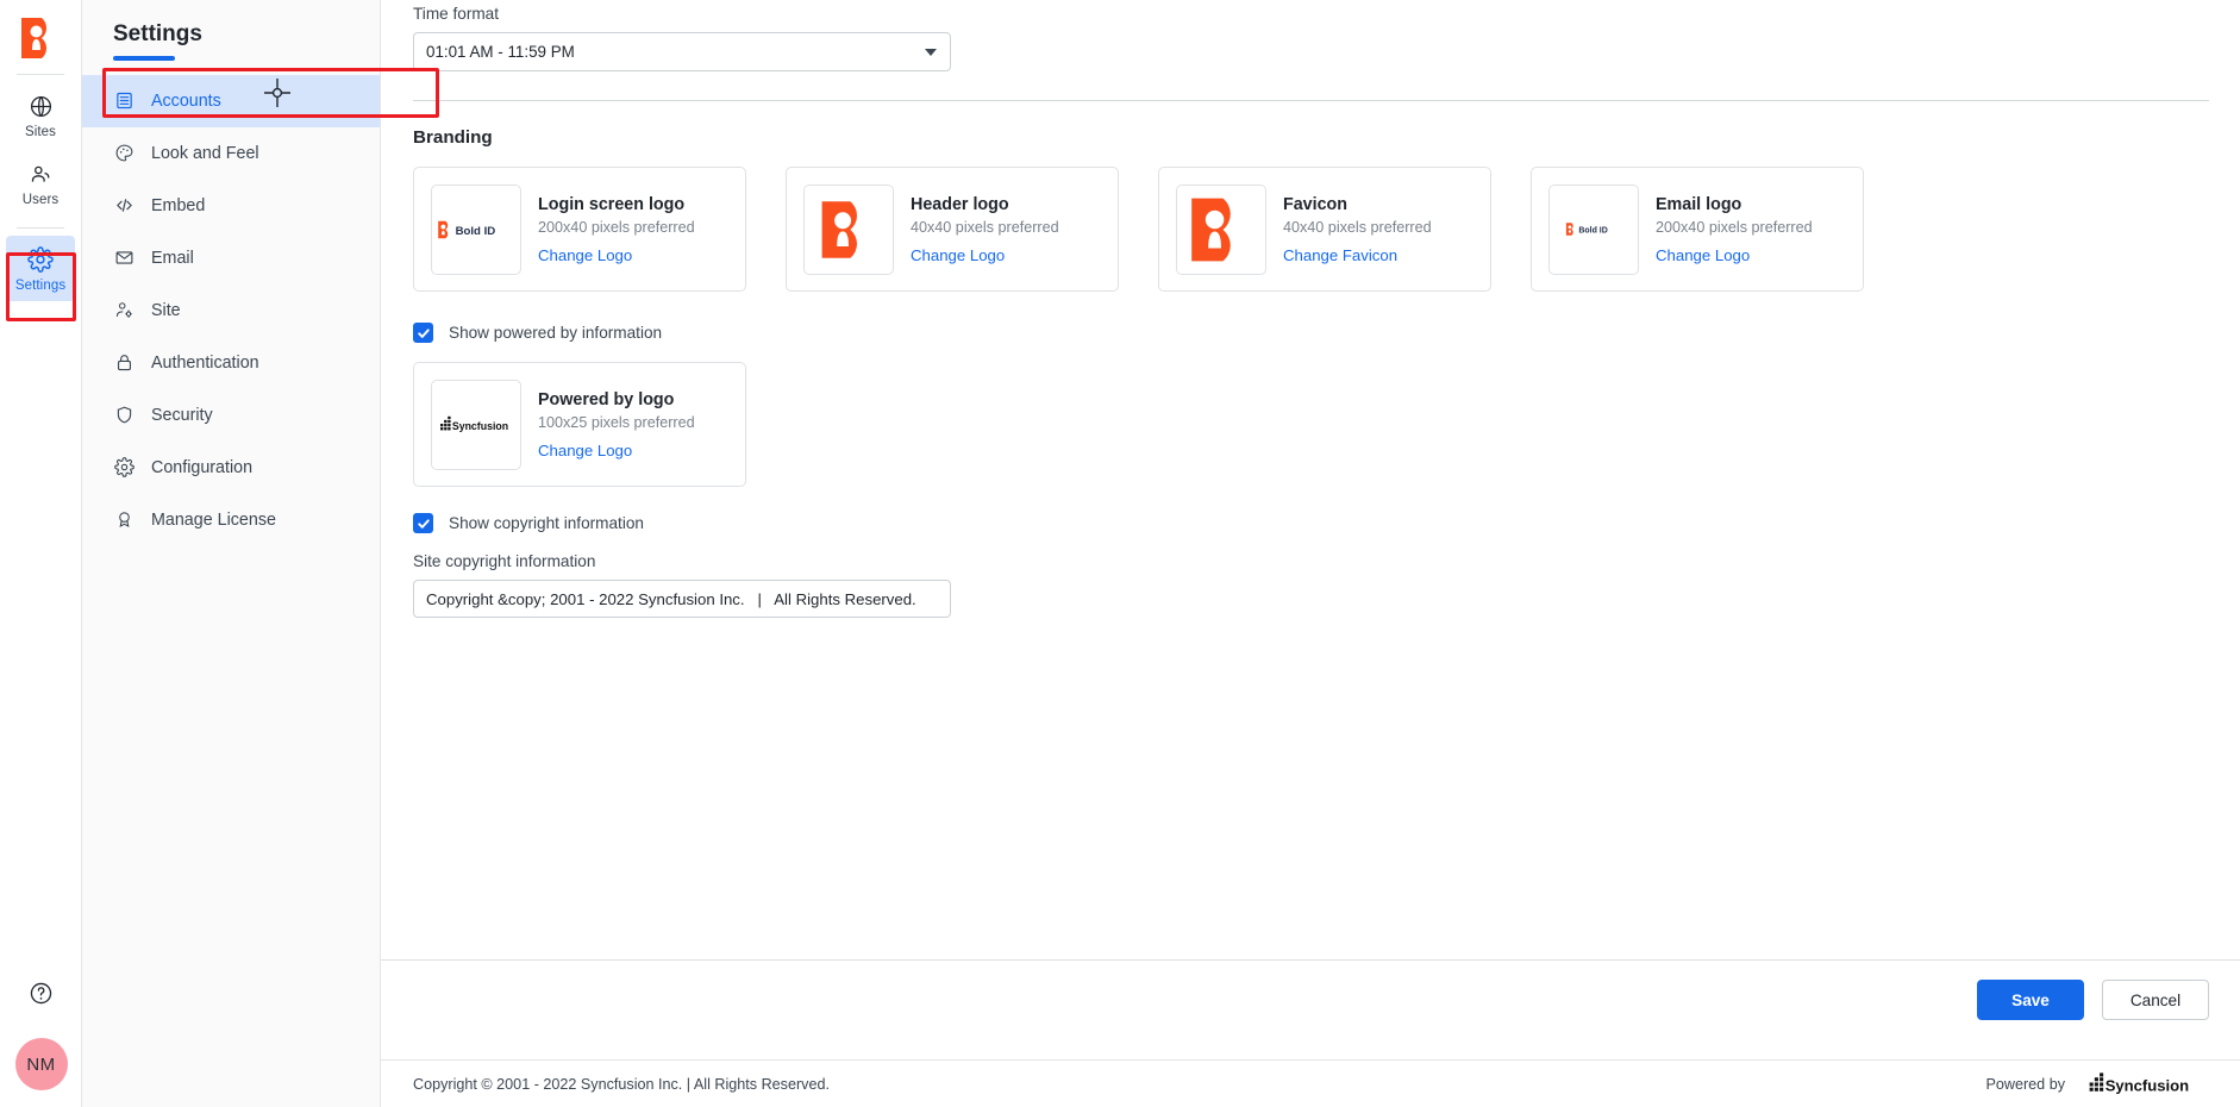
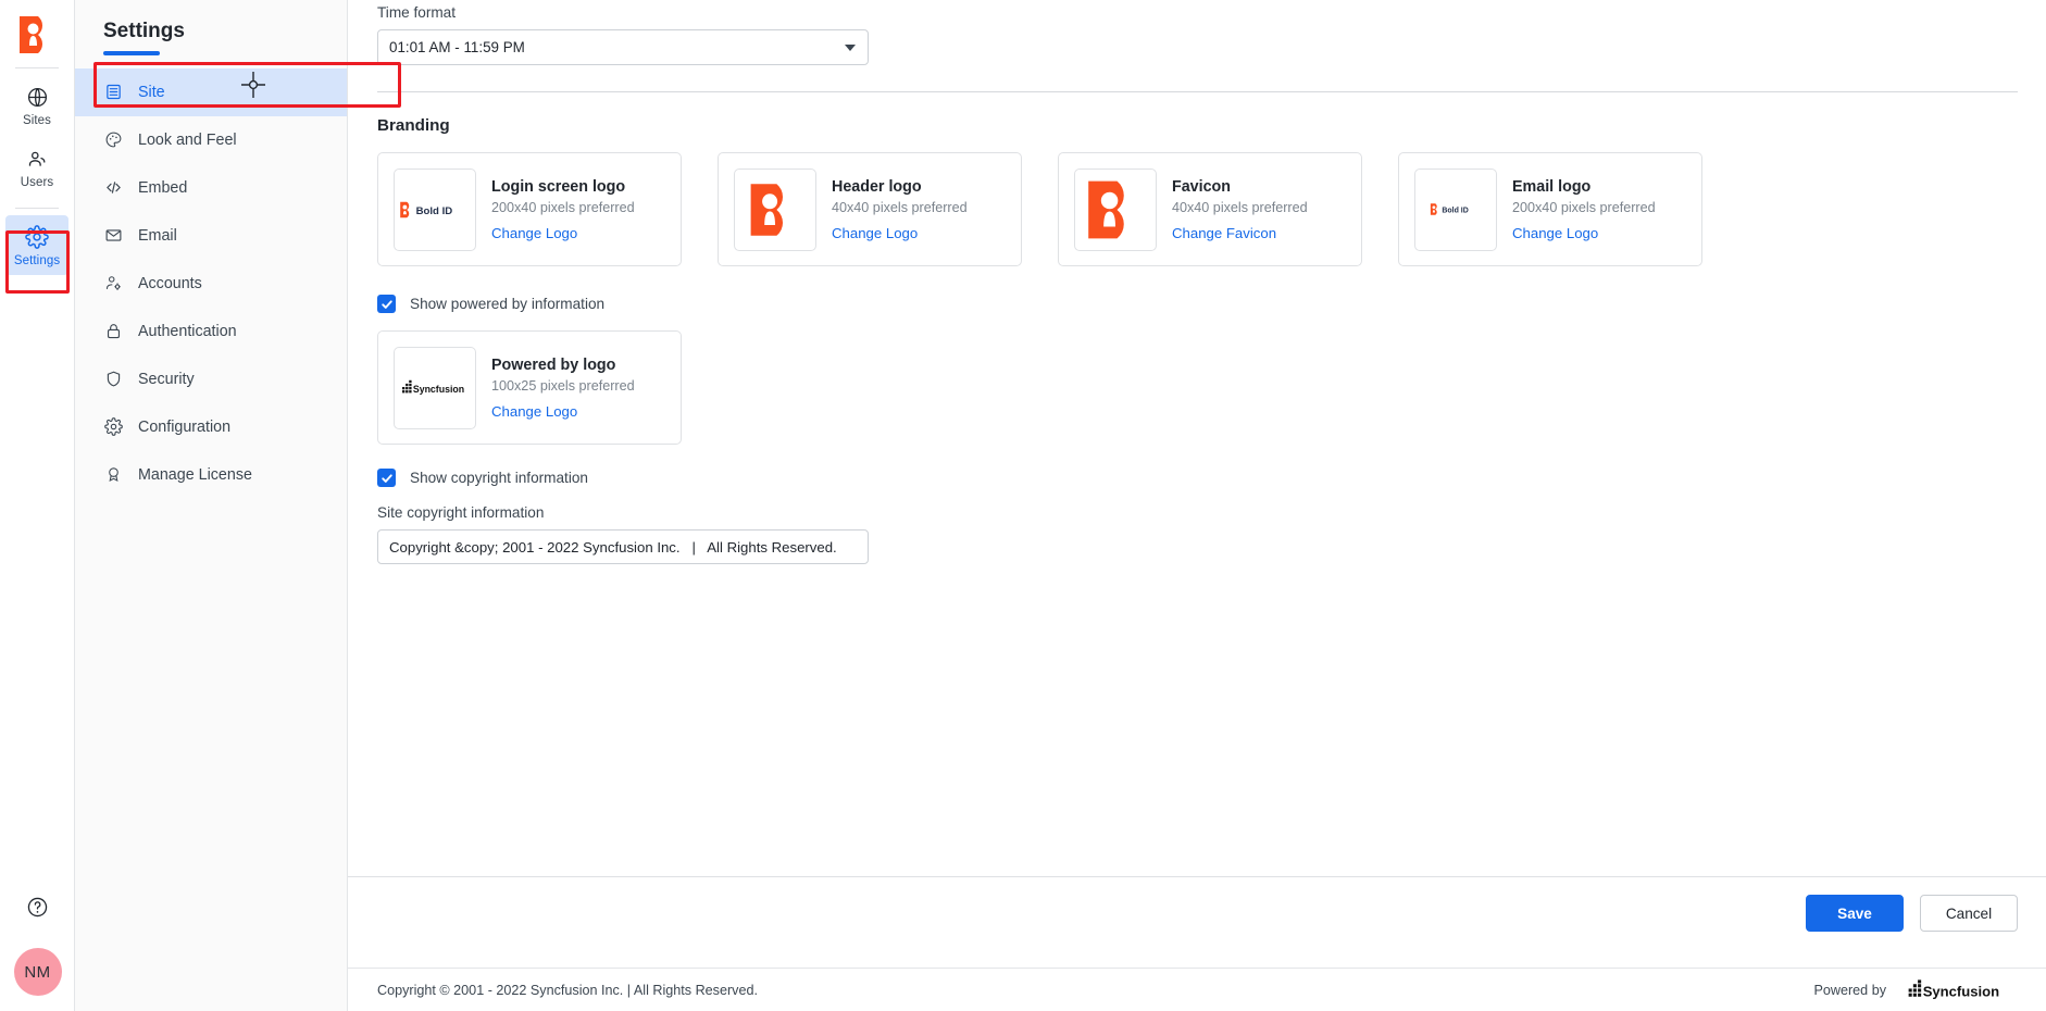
  Sites
  Users
  Settings
  NM
  Settings
- Accounts
+ Site
  Look and Feel
  Embed
  Email
- Site
+ Accounts
  Authentication
  Security
  Configuration
  Manage License
  Time format
  01:01 AM - 11:59 PM
  Branding
  Bold ID
  Login screen logo
  200x40 pixels preferred
  Change Logo
  Header logo
  40x40 pixels preferred
  Change Logo
  Favicon
  40x40 pixels preferred
  Change Favicon
  Email logo
  200x40 pixels preferred
  Change Logo
  Show powered by information
  Syncfusion
  Powered by logo
  100x25 pixels preferred
  Change Logo
  Show copyright information
  Site copyright information
  Copyright &copy; 2001 - 2022 Syncfusion Inc. | All Rights Reserved.
  Save
  Cancel
  Copyright © 2001 - 2022 Syncfusion Inc. | All Rights Reserved.
  Powered by
  Syncfusion
